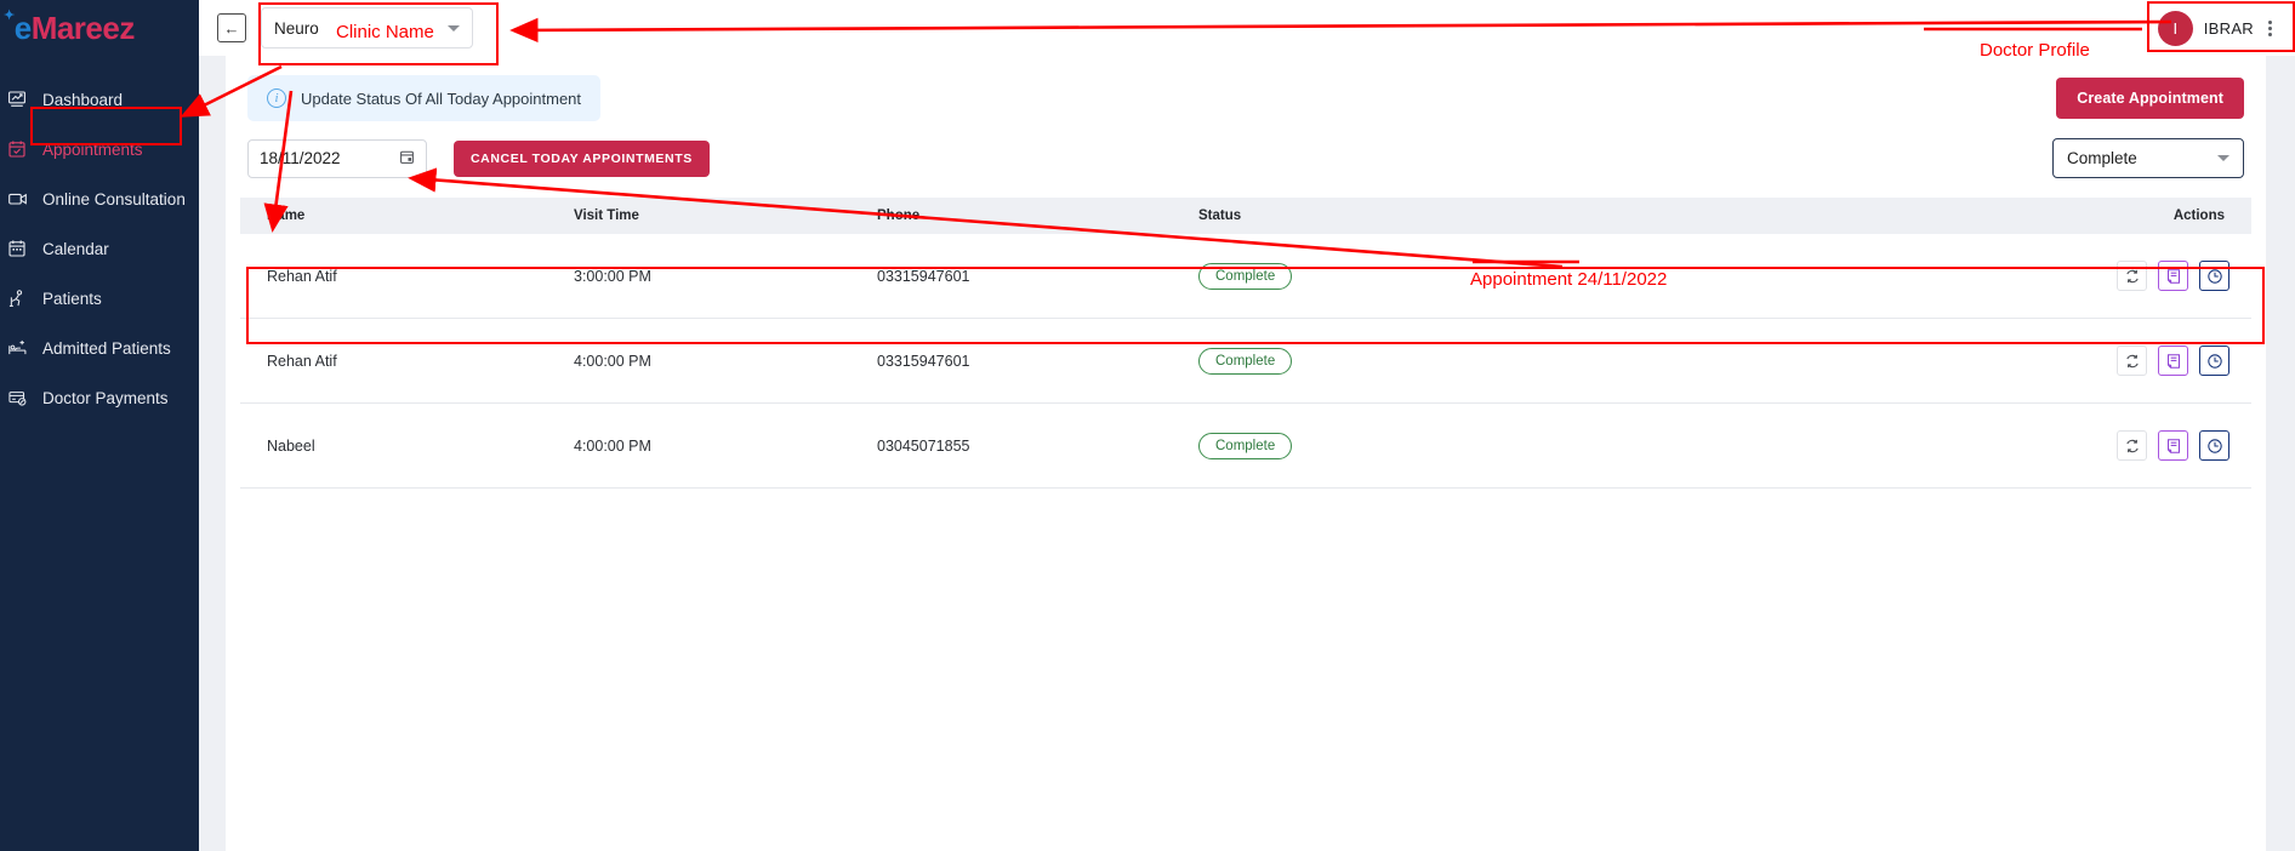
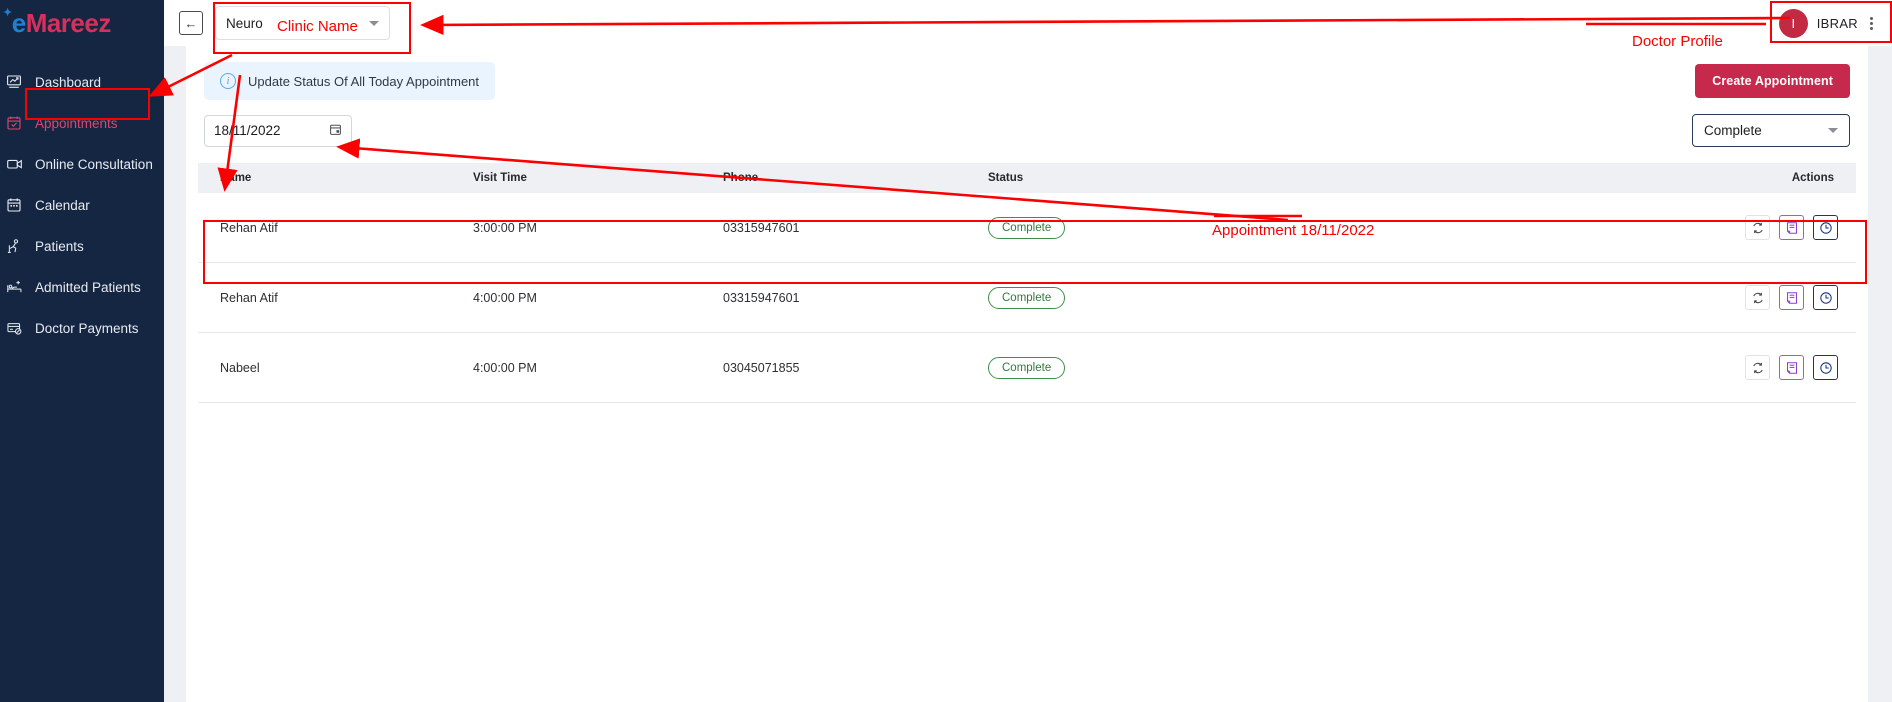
  ✦eMareez
  Dashboard
  Appointments
  Online Consultation
  Calendar
  Patients
  Admitted Patients
  Doctor Payments
  ←
  Neuro
  I
  IBRAR
  i
  Update Status Of All Today Appointment
  Create Appointment
  18/11/2022
- CANCEL TODAY APPOINTMENTS
  Complete
  Name	Visit Time		Status	Actions
  Rehan Atif	3:00:00 PM	03315947601	Complete
  Rehan Atif	4:00:00 PM	03315947601	Complete
  Nabeel	4:00:00 PM	03045071855	Complete
  Clinic Name
  Doctor Profile
- Appointment 24/11/2022
+ Appointment 18/11/2022
